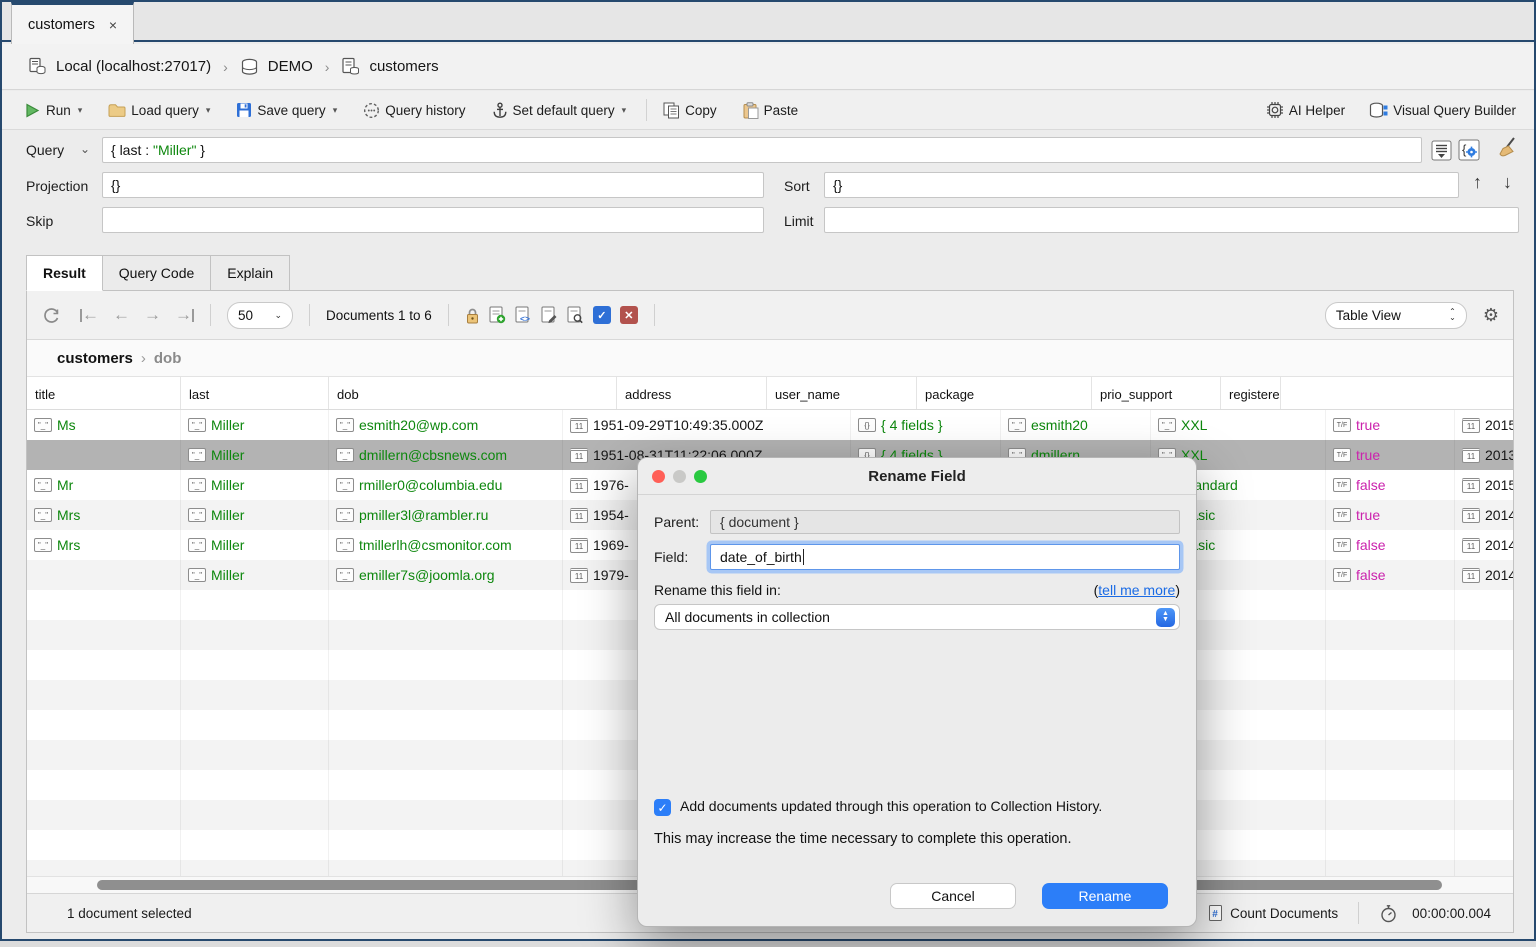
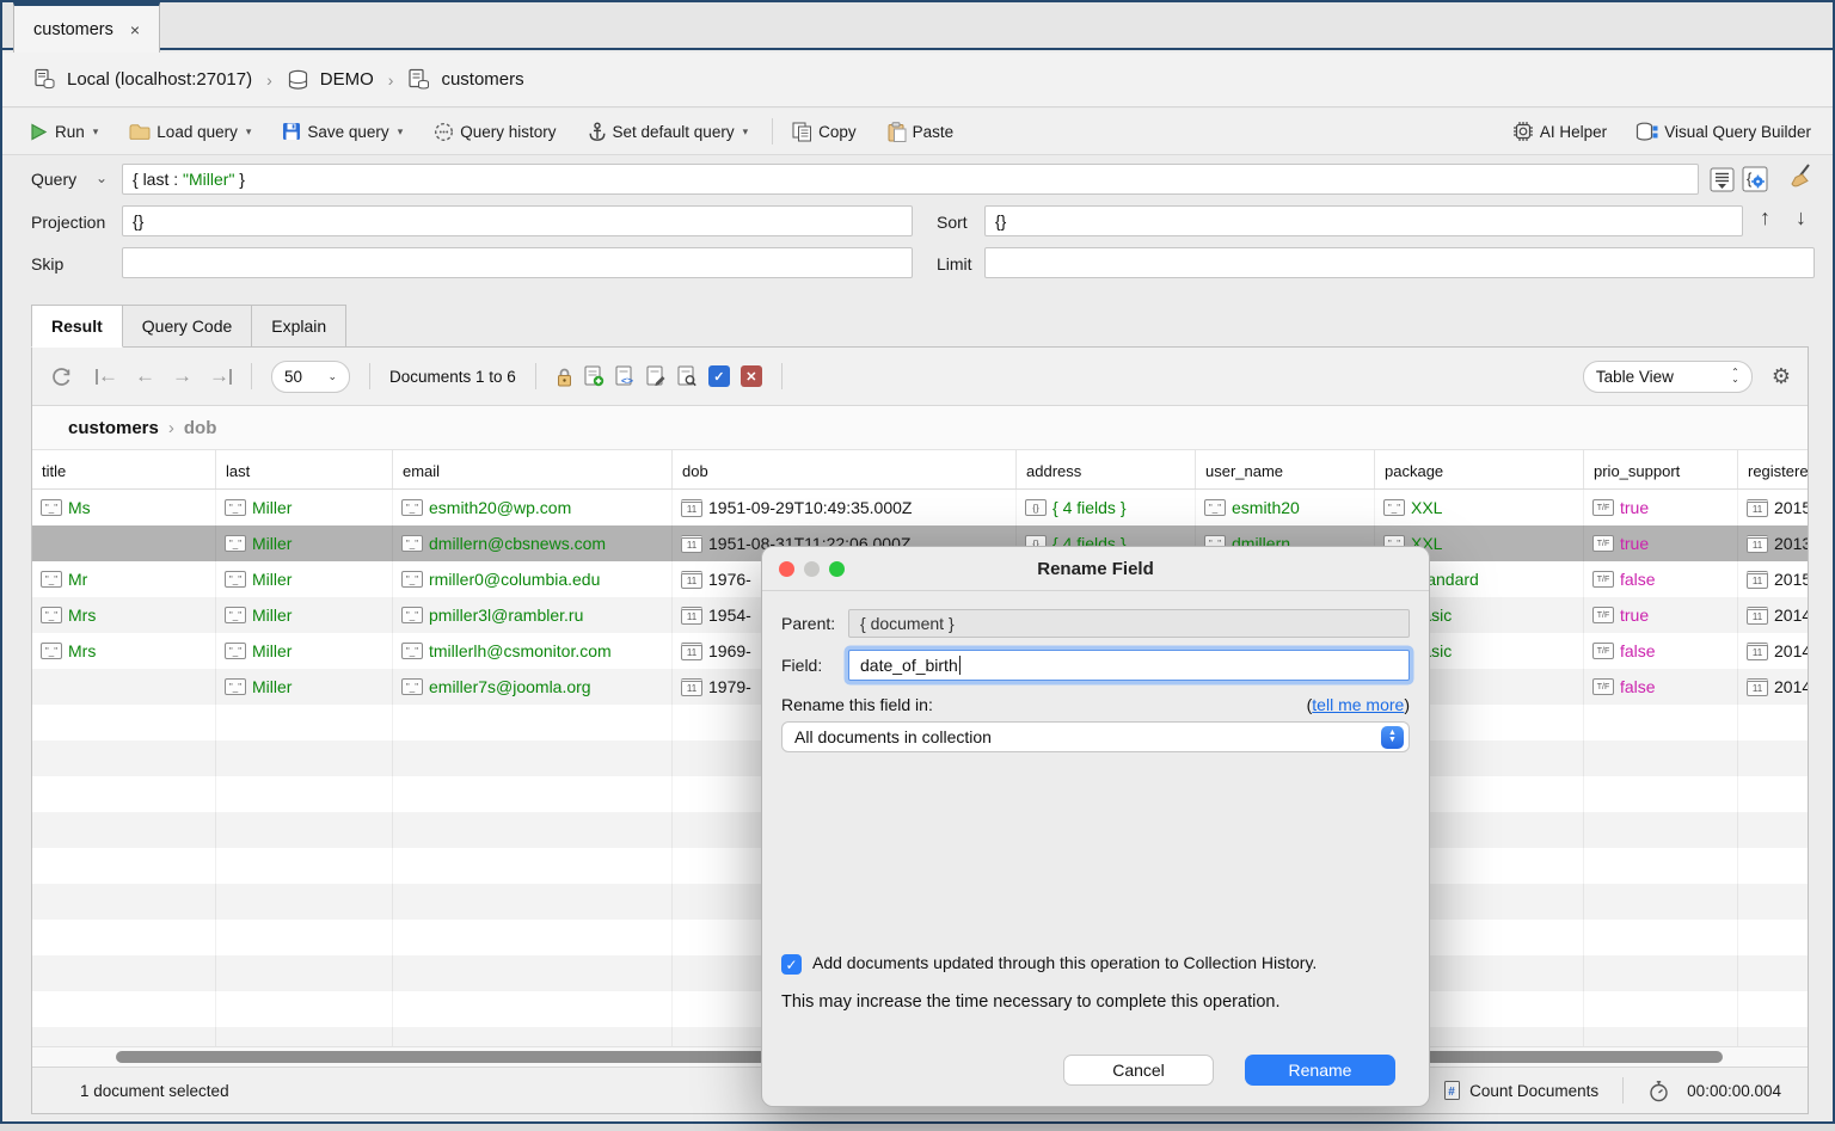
  customers
  ×
  Local (localhost:27017)
  ›
  DEMO
  ›
  customers
  Run
  ▾
  Load query
  ▾
  Save query
  ▾
  Query history
  Set default query
  ▾
  Copy
  Paste
  AI Helper
  Visual Query Builder
  Query
  ⌄
  { last :
  "Miller"
  }
  {
  Projection
  {}
  Sort
  {}
  ↑
  ↓
  Skip
  Limit
  Result
  Query Code
  Explain
  ←
  ←
  →
  →
  50
  ⌄
  Documents 1 to 6
  <>
  ✓
  ✕
  Table View
  ⌃
  ⌄
  ⚙
  customers
  ›
  dob
  title
  last
+ email
  dob
  address
  user_name
  package
  prio_support
  registere
  "_"
  Ms
  "_"
  Miller
  "_"
  esmith20@wp.com
  11
  1951-09-29T10:49:35.000Z
  {}
  { 4 fields }
  "_"
  esmith20
  "_"
  XXL
  true
  11
  2015
  "_"
  Miller
  "_"
  dmillern@cbsnews.com
  11
  1951-08-31T11:22:06.000Z
  {}
  { 4 fields }
  "_"
  dmillern
  "_"
  XXL
  true
  11
  2013
  "_"
  Mr
  "_"
  Miller
  "_"
  rmiller0@columbia.edu
  11
  1976-
  andard
  false
  11
  2015
  "_"
  Mrs
  "_"
  Miller
  "_"
  pmiller3l@rambler.ru
  11
  1954-
  true
  11
  2014
  "_"
  Mrs
  "_"
  Miller
  "_"
  tmillerlh@csmonitor.com
  11
  1969-
  false
  11
  2014
  "_"
  Miller
  "_"
  emiller7s@joomla.org
  11
  1979-
  false
  11
  2014
  1 document selected
  #
  Count Documents
  00:00:00.004
  Rename Field
  Parent:
  { document }
  Field:
  date_of_birth
  Rename this field in:
  (tell me more)
  All documents in collection
  ✓
  Add documents updated through this operation to Collection History.
  This may increase the time necessary to complete this operation.
  Cancel
  Rename
